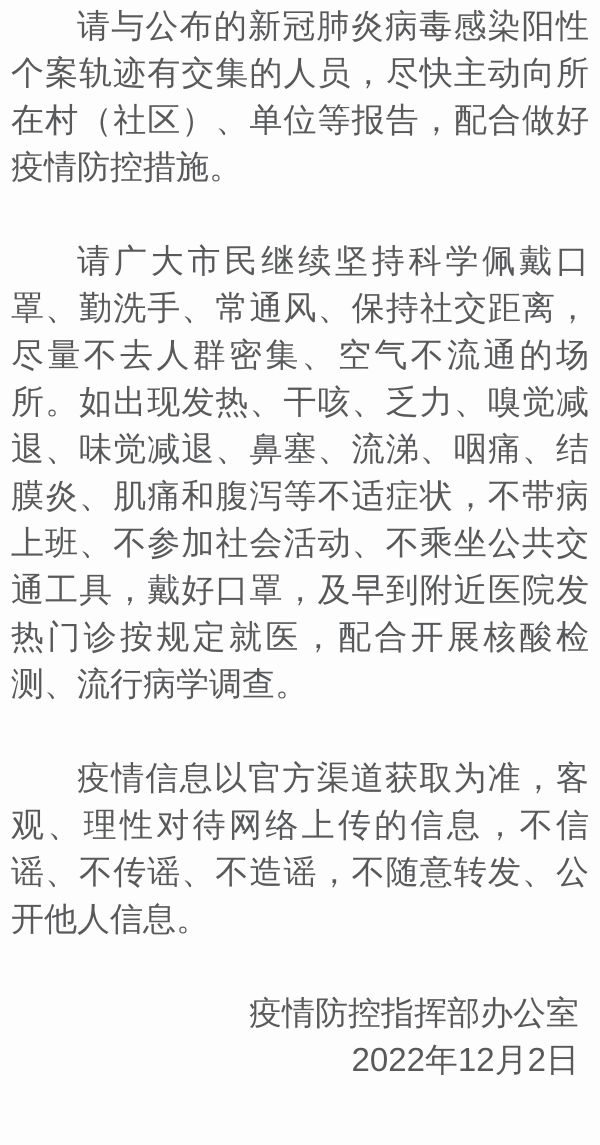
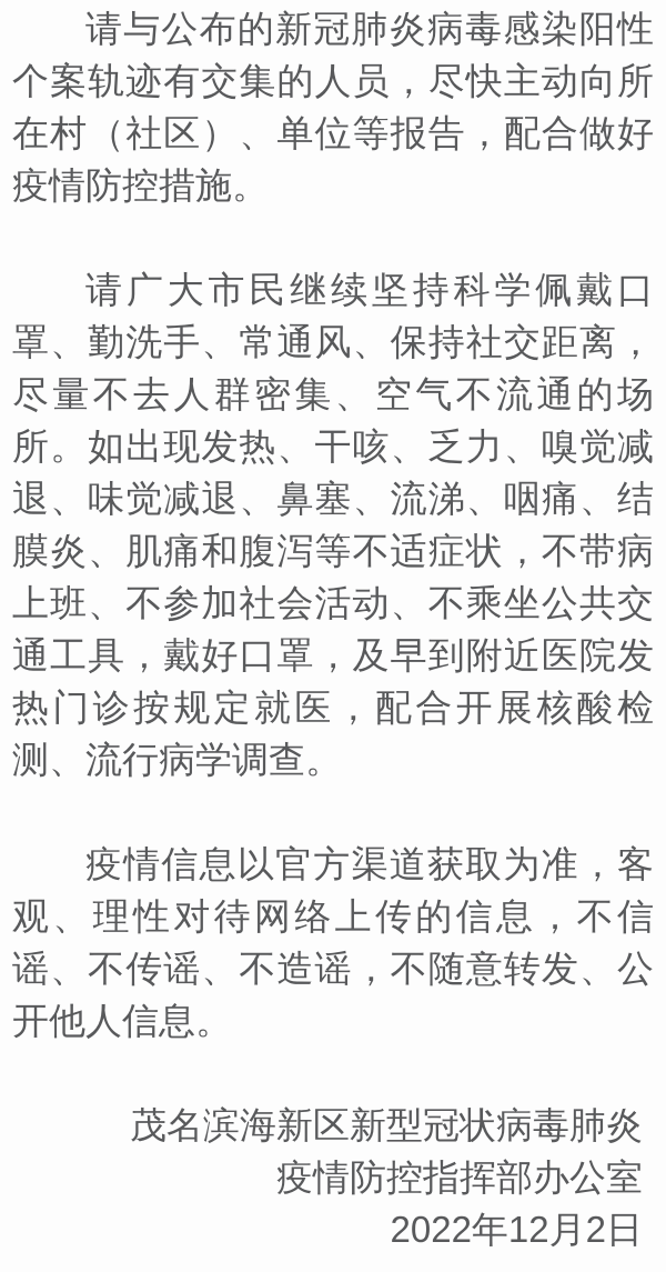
  请与公布的新冠肺炎病毒感染阳性个案轨迹有交集的人员，尽快主动向所在村（社区）、单位等报告，配合做好疫情防控措施。
  请广大市民继续坚持科学佩戴口罩、勤洗手、常通风、保持社交距离，尽量不去人群密集、空气不流通的场所。如出现发热、干咳、乏力、嗅觉减退、味觉减退、鼻塞、流涕、咽痛、结膜炎、肌痛和腹泻等不适症状，不带病上班、不参加社会活动、不乘坐公共交通工具，戴好口罩，及早到附近医院发热门诊按规定就医，配合开展核酸检测、流行病学调查。
  疫情信息以官方渠道获取为准，客观、理性对待网络上传的信息，不信谣、不传谣、不造谣，不随意转发、公开他人信息。
+ 茂名滨海新区新型冠状病毒肺炎
  疫情防控指挥部办公室
  2022年12月2日
